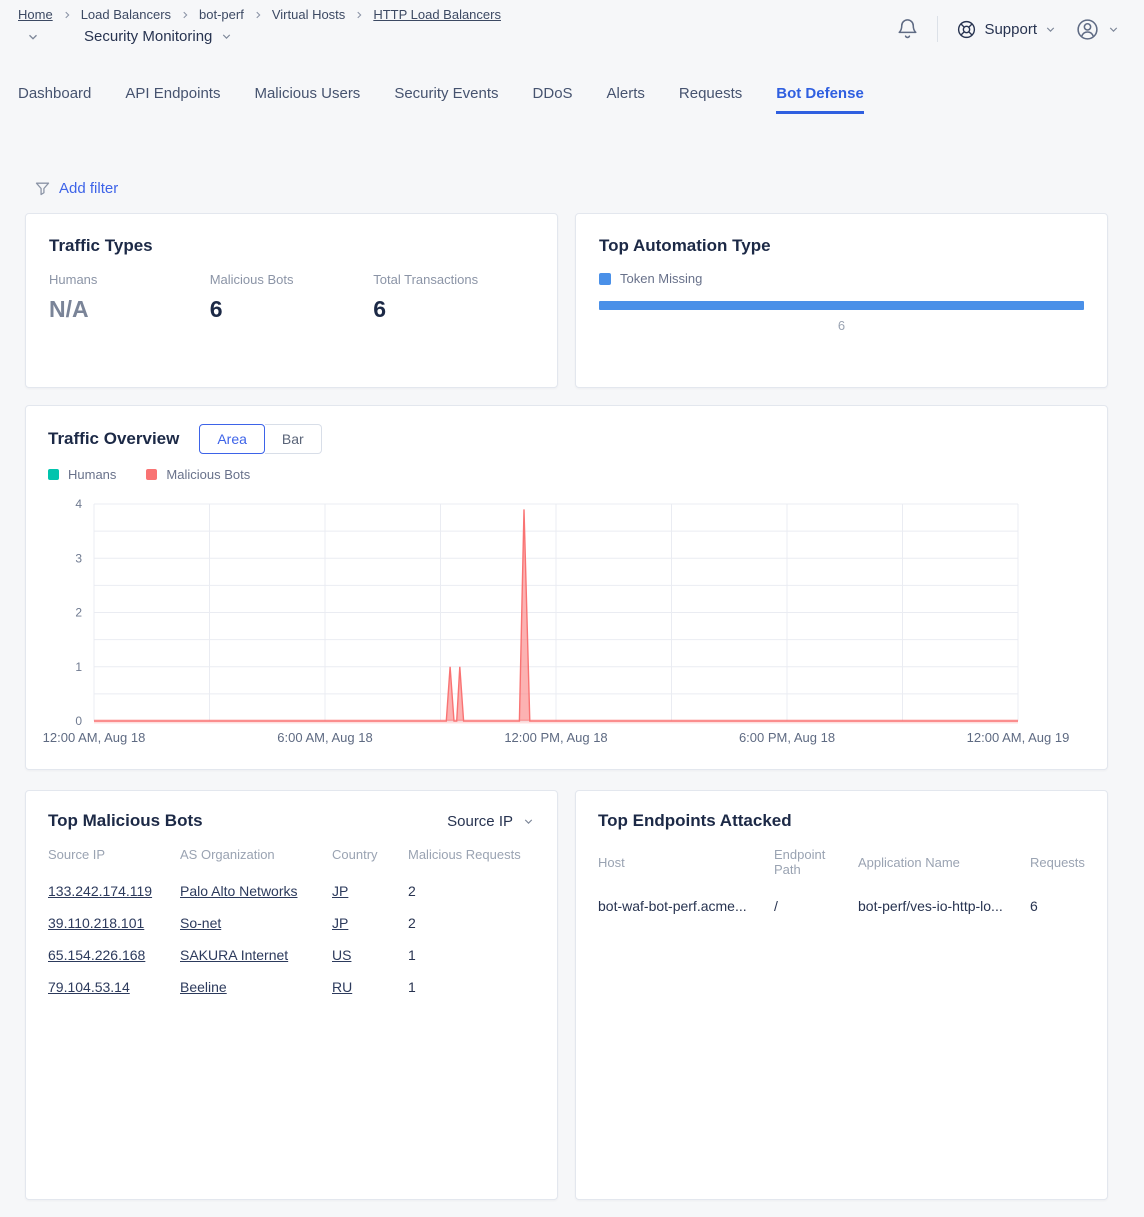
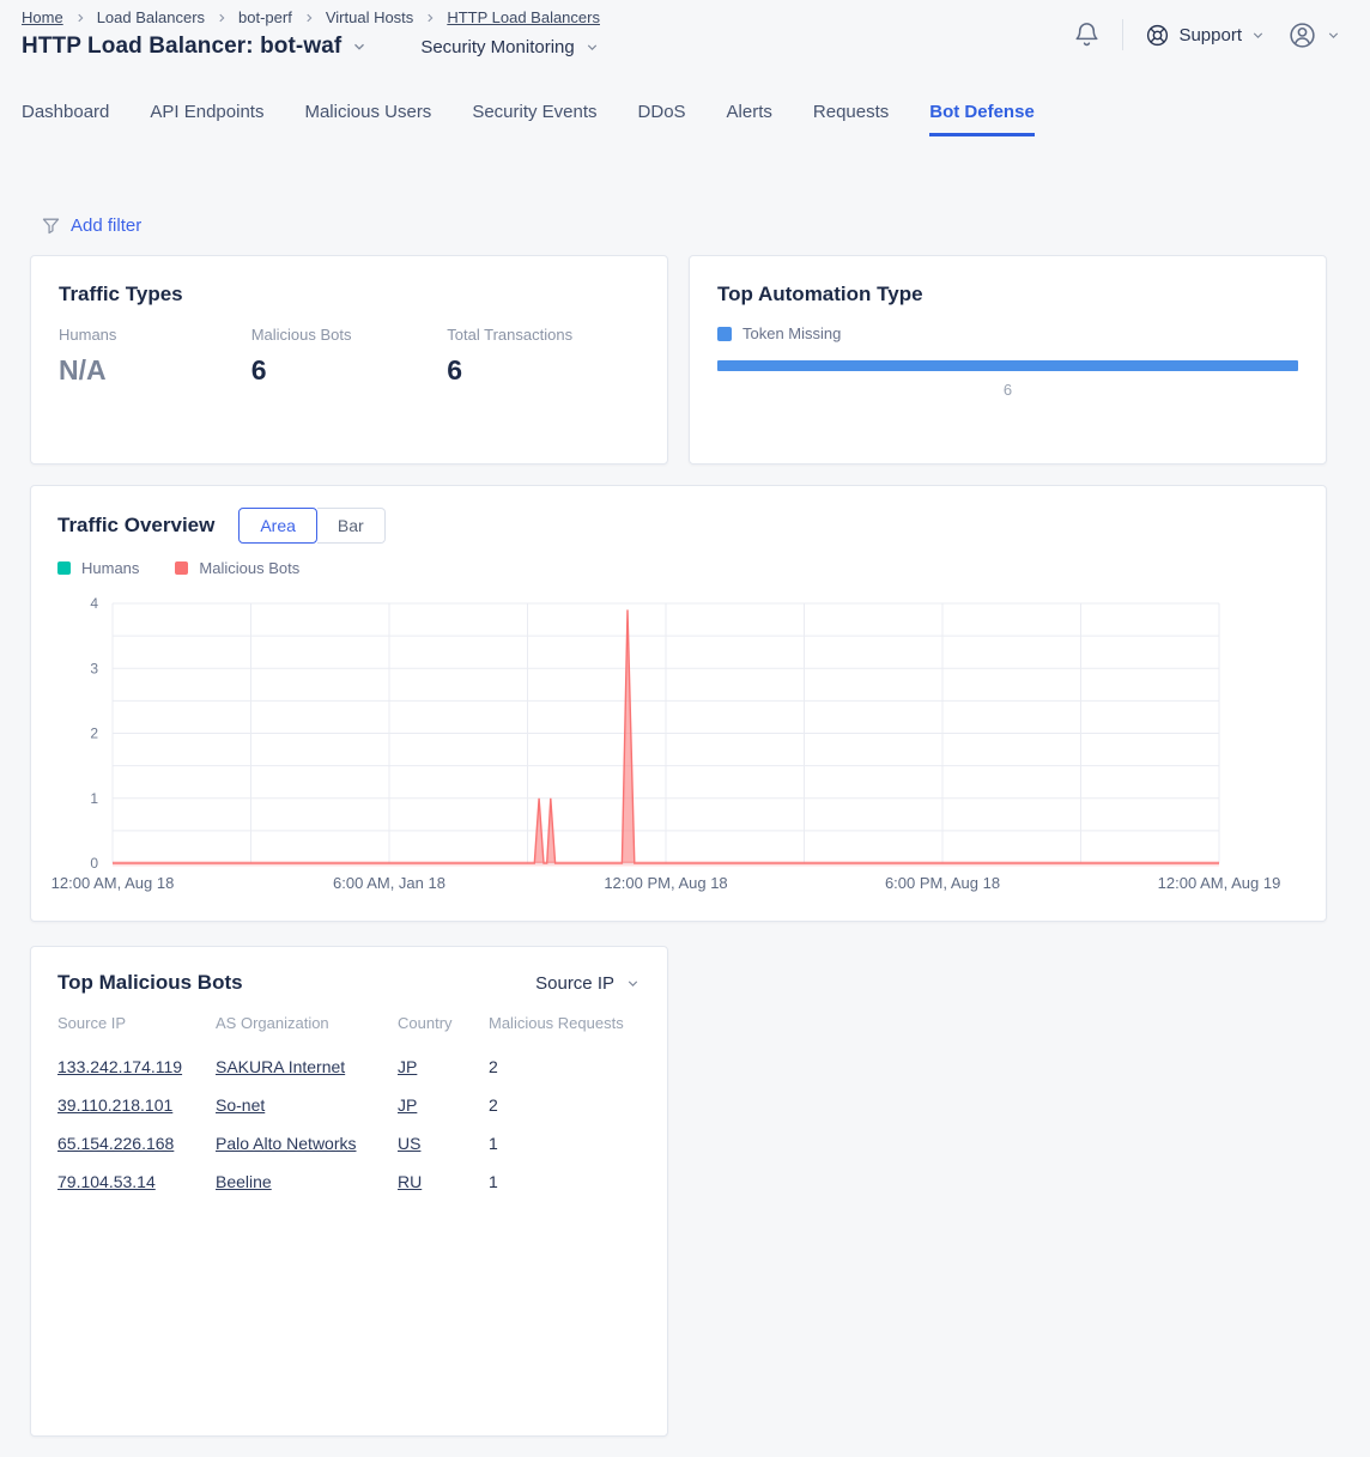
  Home
  Load Balancers
  bot-perf
  Virtual Hosts
  HTTP Load Balancers
+ HTTP Load Balancer: bot-waf
  Security Monitoring
  Support
  Dashboard
  API Endpoints
  Malicious Users
  Security Events
  DDoS
  Alerts
  Requests
  Bot Defense
  Add filter
  Traffic Types
  Humans
  N/A
  Malicious Bots
  6
  Total Transactions
  6
  Top Automation Type
  Token Missing
  6
  Traffic Overview
  Area
  Bar
  Humans
  Malicious Bots
  0
  1
  2
  3
  4
  12:00 AM, Aug 18
- 6:00 AM, Aug 18
+ 6:00 AM, Jan 18
  12:00 PM, Aug 18
  6:00 PM, Aug 18
  12:00 AM, Aug 19
  Top Malicious Bots
  Source IP
  Source IP	AS Organization	Country	Malicious Requests
- 133.242.174.119	Palo Alto Networks	JP	2
+ 133.242.174.119	SAKURA Internet	JP	2
  39.110.218.101	So-net	JP	2
- 65.154.226.168	SAKURA Internet	US	1
+ 65.154.226.168	Palo Alto Networks	US	1
  79.104.53.14	Beeline	RU	1
- Top Endpoints Attacked
- Host	Endpoint Path	Application Name	Requests
- bot-waf-bot-perf.acme...	/	bot-perf/ves-io-http-lo...	6
